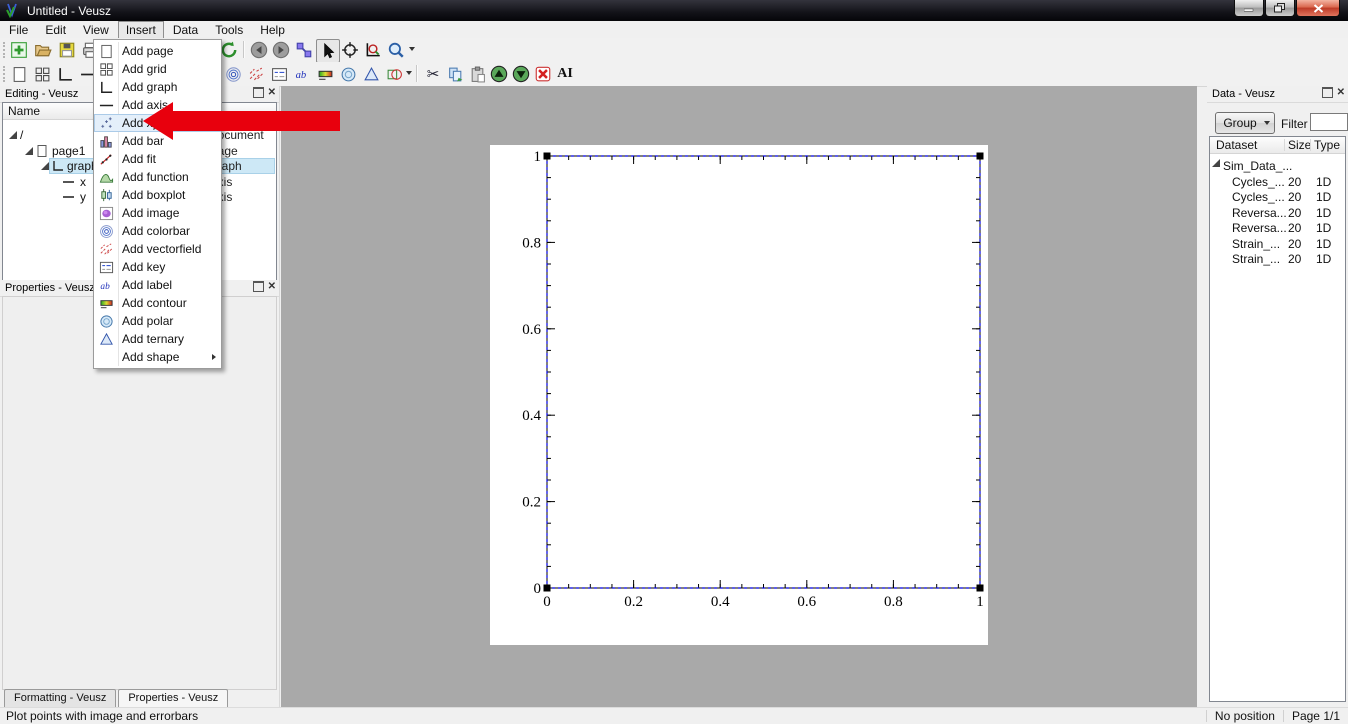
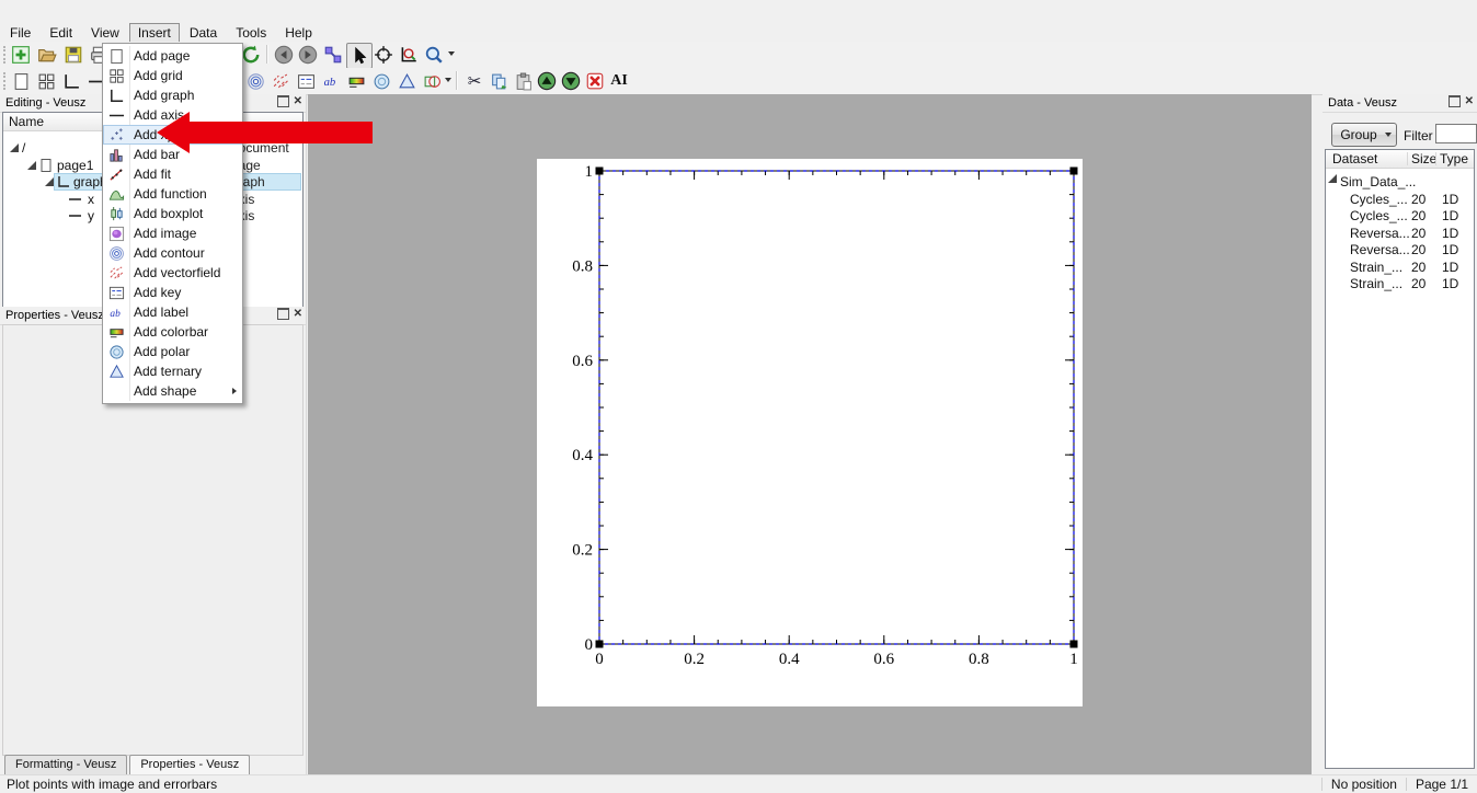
- Untitled - Veusz
  File
  Edit
  View
  Insert
  Data
  Tools
  Help
  ab
  ✂
  AI
  Editing - Veusz
  ✕
  Name
  /
  cument
  page1
  x
  y
  Properties - Veus
  ✕
  Formatting - Veusz
  Properties - Veusz
  0
  0.2
  0.4
  0.6
  0.8
  1
  0
  0.2
  0.4
  0.6
  0.8
  1
  Data - Veusz
  ✕
  Group
  Filter
  Dataset
  Size
  Type
  Sim_Data_...
  Cycles_...
  20
  1D
  Cycles_...
  20
  1D
  Reversa...
  20
  1D
  Reversa...
  20
  1D
  Strain_...
  20
  1D
  Strain_...
  20
  1D
  Add page
  Add grid
  Add graph
  Add axis
  Add bar
  Add fit
  Add function
  Add boxplot
  Add image
- Add colorbar
+ Add contour
  Add vectorfield
  Add key
  ab
  Add label
- Add contour
+ Add colorbar
  Add polar
  Add ternary
  Add shape
  Plot points with image and errorbars
  No position
  Page 1/1
